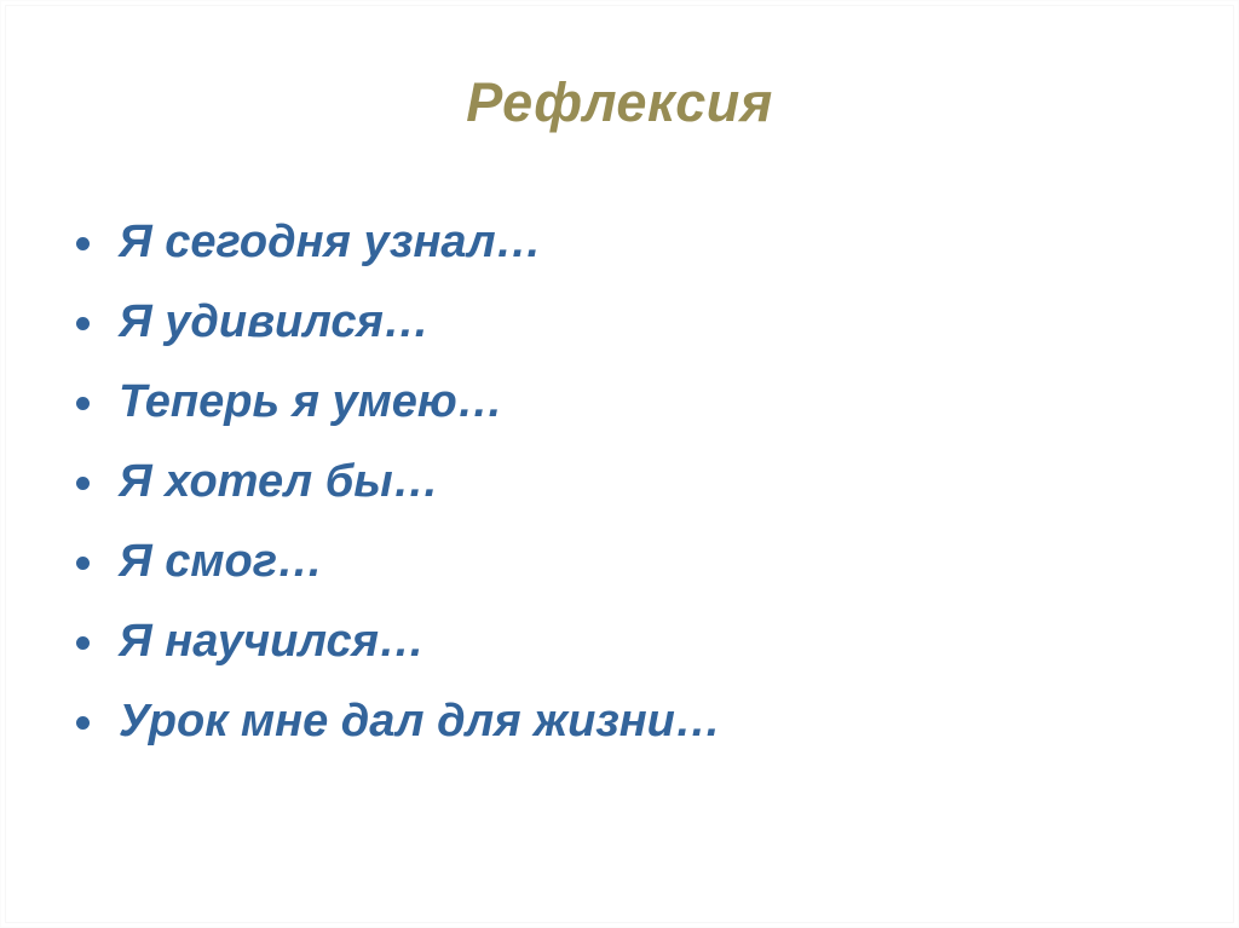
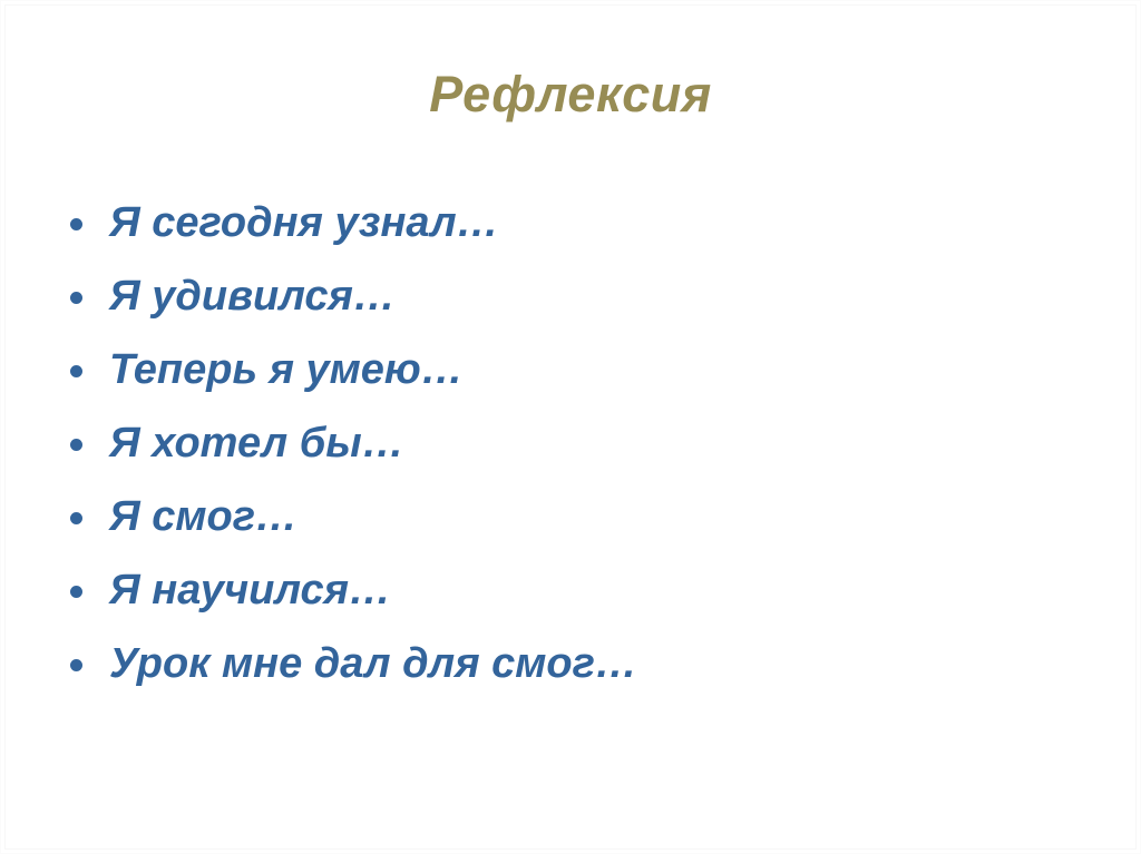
  Рефлексия
  Я сегодня узнал…
  Я удивился…
  Теперь я умею…
  Я хотел бы…
  Я смог…
  Я научился…
- Урок мне дал для жизни…
+ Урок мне дал для смог…
